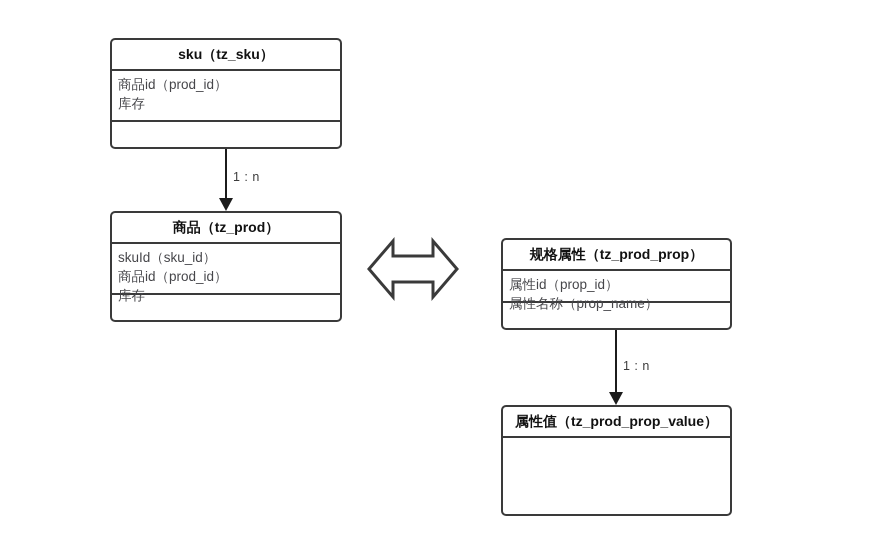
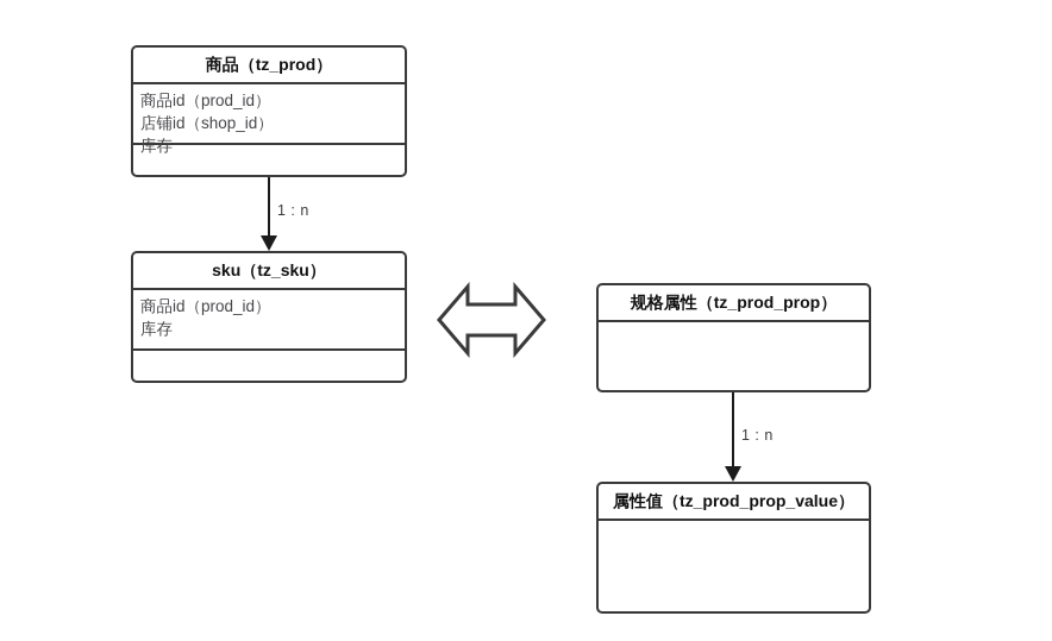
- sku（tz_sku）
+ 商品（tz_prod）
  商品id（prod_id）
+ 店铺id（shop_id）
  库存
  1 : n
- 商品（tz_prod）
+ sku（tz_sku）
- skuId（sku_id）
  商品id（prod_id）
  库存
  规格属性（tz_prod_prop）
- 属性id（prop_id）
- 属性名称（prop_name）
  1 : n
  属性值（tz_prod_prop_value）
